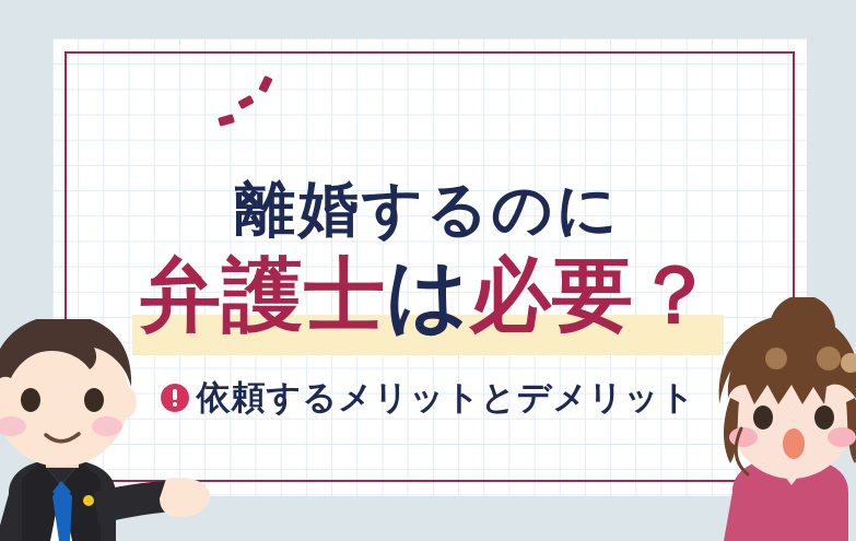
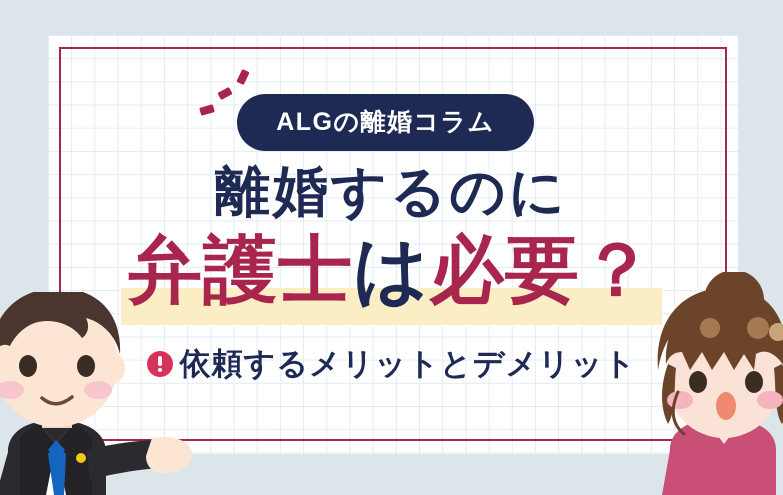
+ ALGの離婚コラム
  離婚するのに
  弁護士は必要？
  依頼するメリットとデメリット
